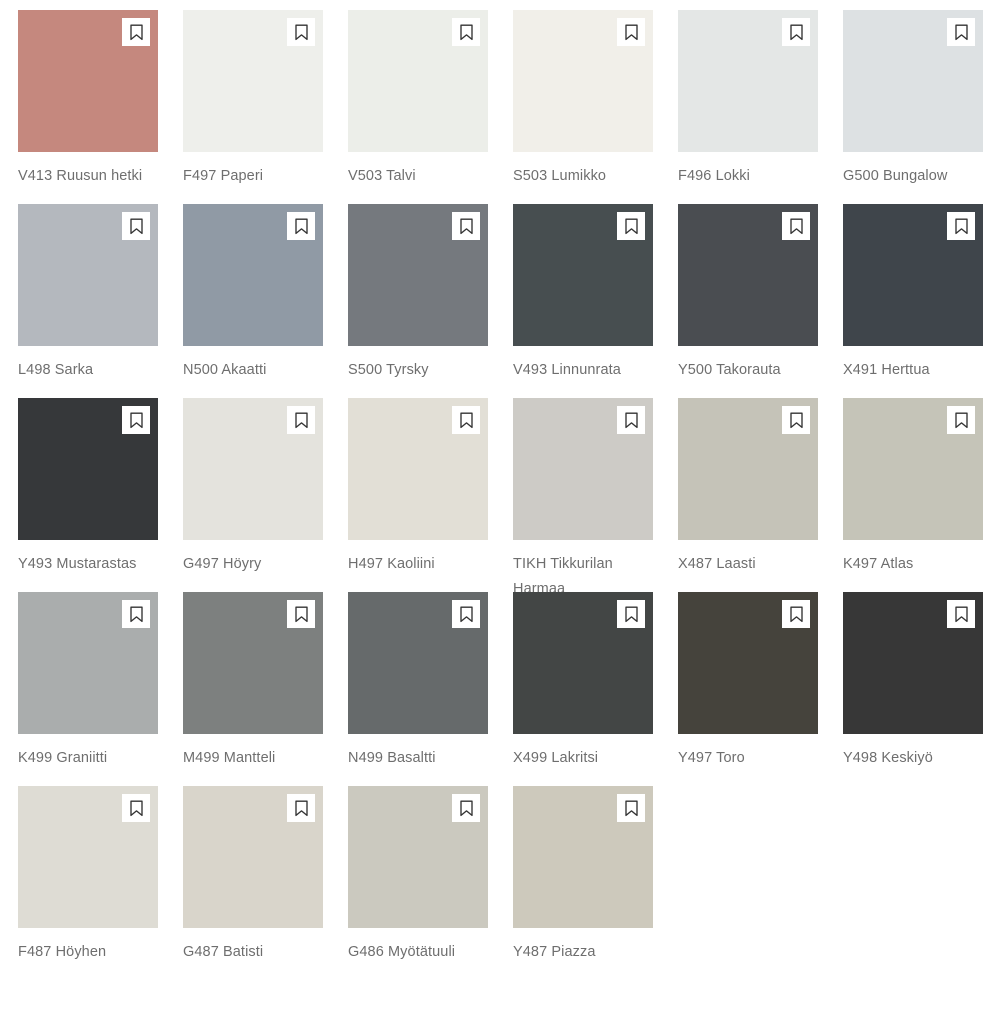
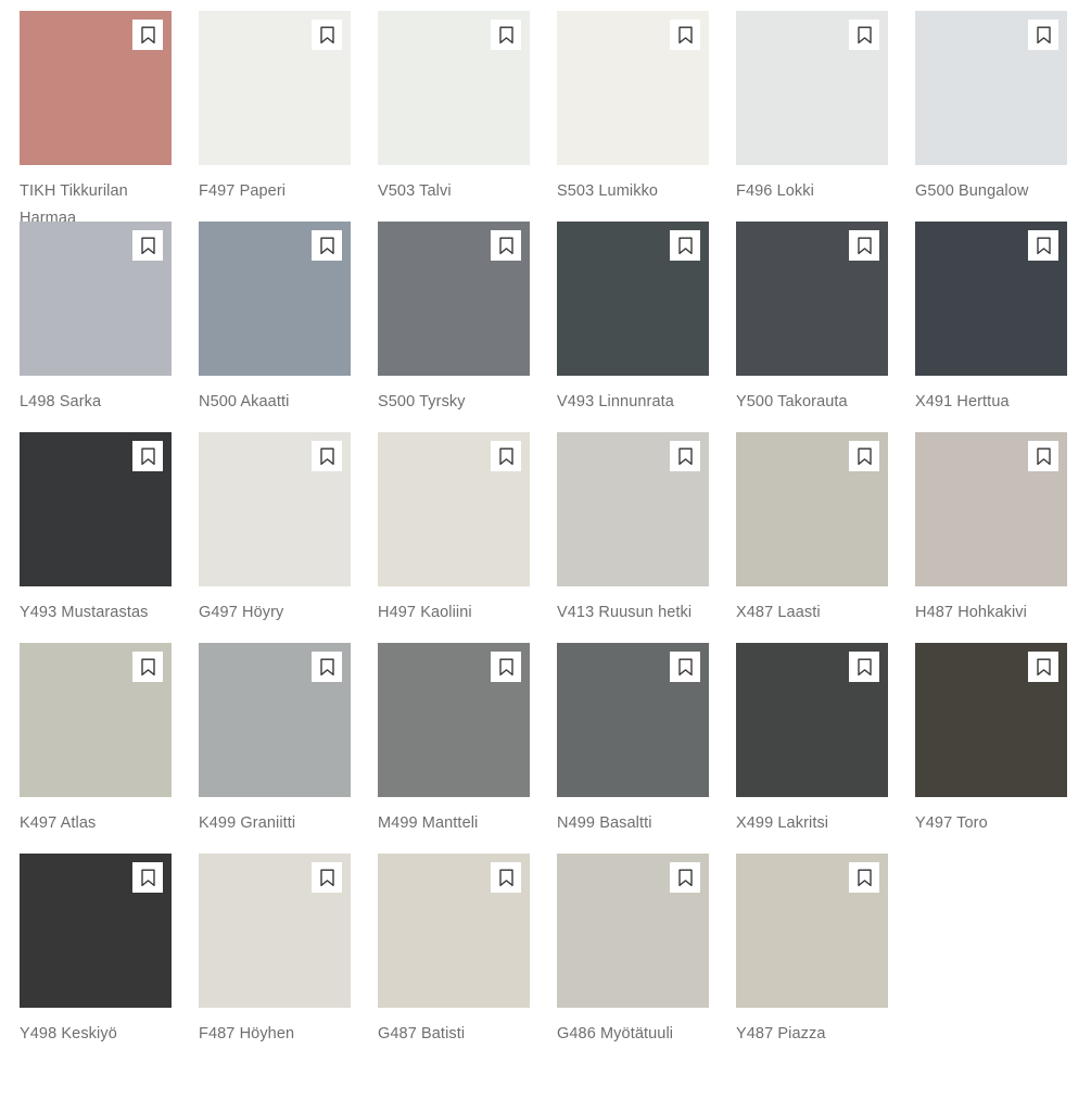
- V413 Ruusun hetki
+ TIKH Tikkurilan Harmaa
  F497 Paperi
  V503 Talvi
  S503 Lumikko
  F496 Lokki
  G500 Bungalow
  L498 Sarka
  N500 Akaatti
  S500 Tyrsky
  V493 Linnunrata
  Y500 Takorauta
  X491 Herttua
  Y493 Mustarastas
  G497 Höyry
  H497 Kaoliini
- TIKH Tikkurilan Harmaa
+ V413 Ruusun hetki
  X487 Laasti
+ H487 Hohkakivi
  K497 Atlas
  K499 Graniitti
  M499 Mantteli
  N499 Basaltti
  X499 Lakritsi
  Y497 Toro
  Y498 Keskiyö
  F487 Höyhen
  G487 Batisti
  G486 Myötätuuli
  Y487 Piazza
